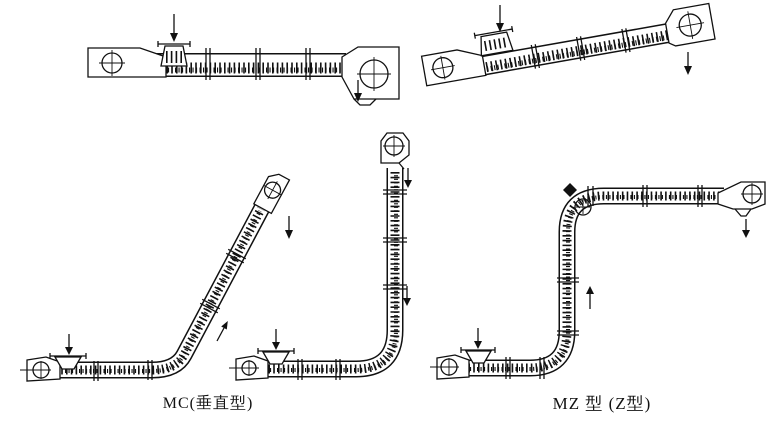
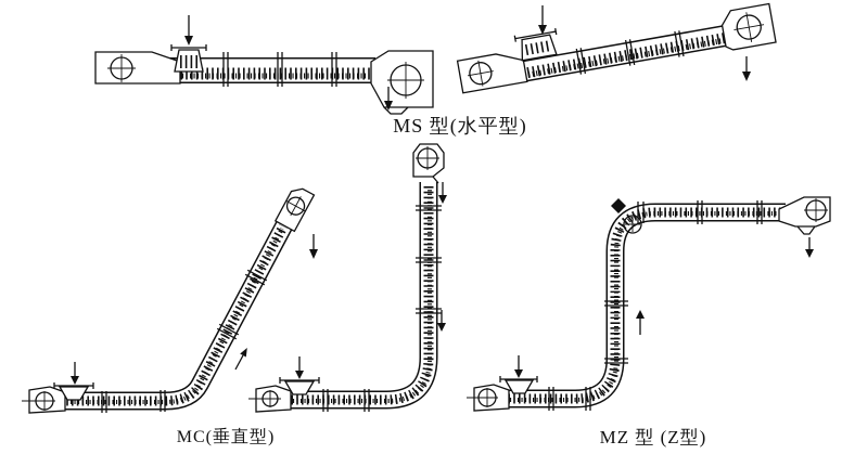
+ MS 型(水平型)
  MC(垂直型)
  MZ 型 (Z型)
